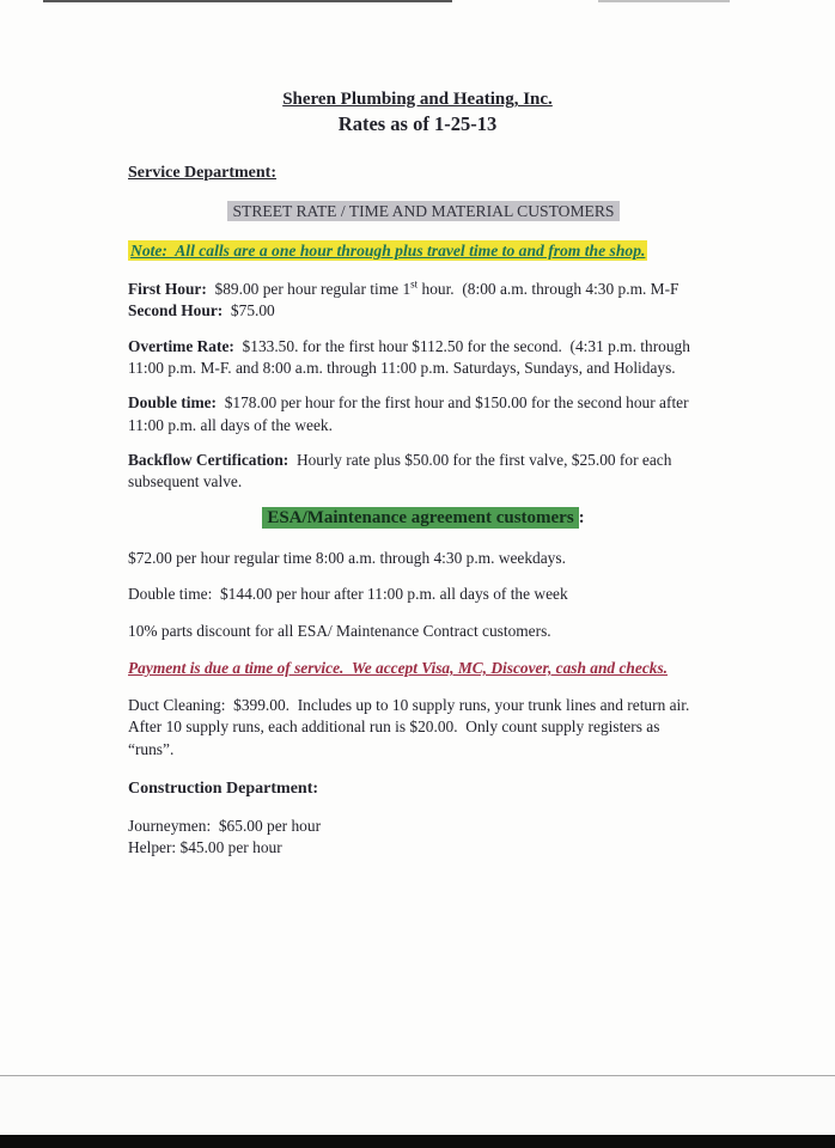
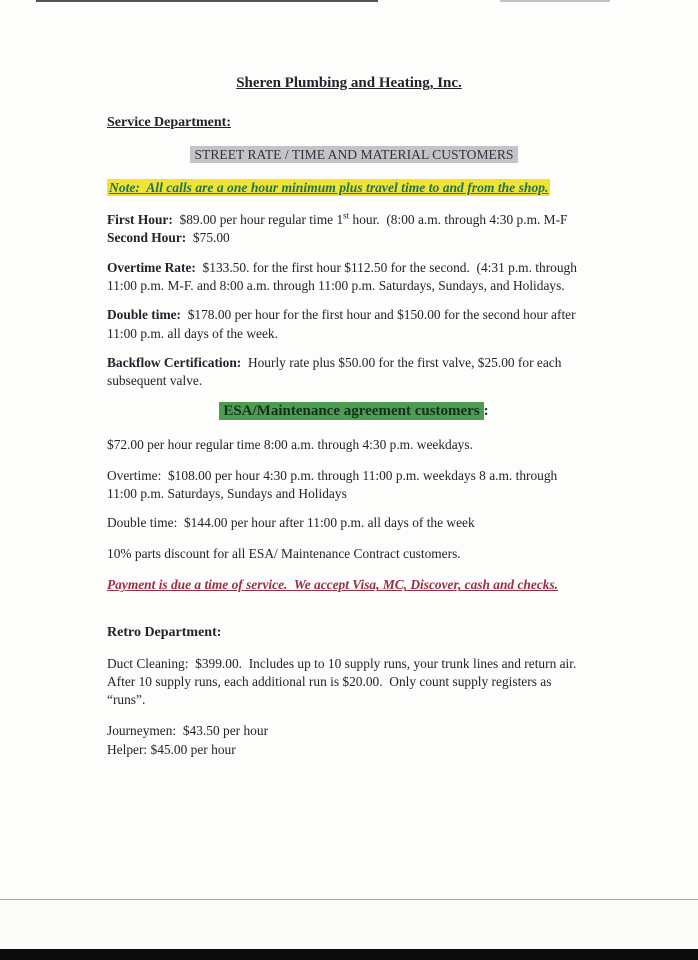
  Sheren Plumbing and Heating, Inc.
- Rates as of 1-25-13
  Service Department:
  STREET RATE / TIME AND MATERIAL CUSTOMERS
- Note: All calls are a one hour through plus travel time to and from the shop.
+ Note: All calls are a one hour minimum plus travel time to and from the shop.
  First Hour: $89.00 per hour regular time 1st hour. (8:00 a.m. through 4:30 p.m. M-F
  Second Hour: $75.00
  Overtime Rate: $133.50. for the first hour $112.50 for the second. (4:31 p.m. through
  11:00 p.m. M-F. and 8:00 a.m. through 11:00 p.m. Saturdays, Sundays, and Holidays.
  Double time: $178.00 per hour for the first hour and $150.00 for the second hour after
  11:00 p.m. all days of the week.
  Backflow Certification: Hourly rate plus $50.00 for the first valve, $25.00 for each
  subsequent valve.
  ESA/Maintenance agreement customers :
  $72.00 per hour regular time 8:00 a.m. through 4:30 p.m. weekdays.
+ Overtime: $108.00 per hour 4:30 p.m. through 11:00 p.m. weekdays 8 a.m. through
+ 11:00 p.m. Saturdays, Sundays and Holidays
  Double time: $144.00 per hour after 11:00 p.m. all days of the week
  10% parts discount for all ESA/ Maintenance Contract customers.
  Payment is due a time of service. We accept Visa, MC, Discover, cash and checks.
+ Retro Department:
  Duct Cleaning: $399.00. Includes up to 10 supply runs, your trunk lines and return air.
  After 10 supply runs, each additional run is $20.00. Only count supply registers as
  “runs”.
- Construction Department:
- Journeymen: $65.00 per hour
+ Journeymen: $43.50 per hour
  Helper: $45.00 per hour
